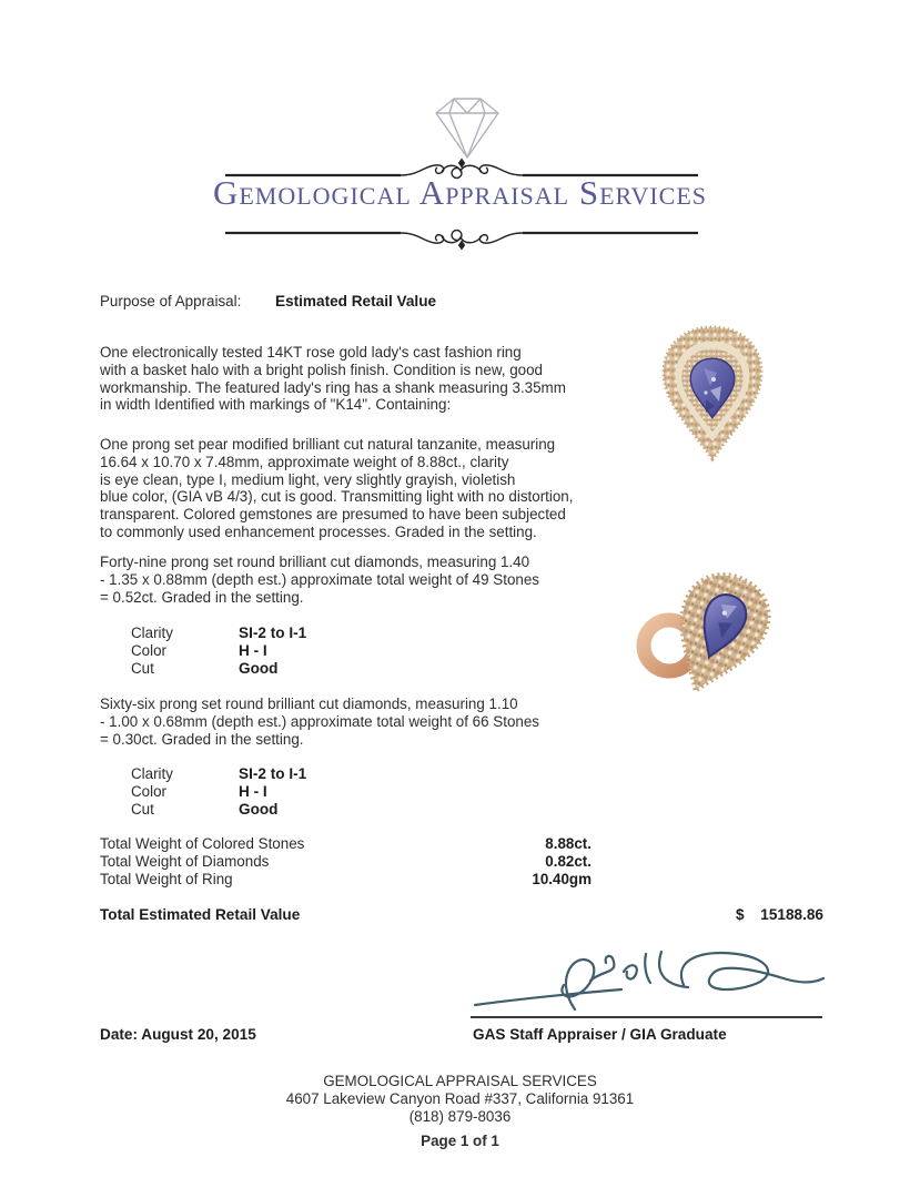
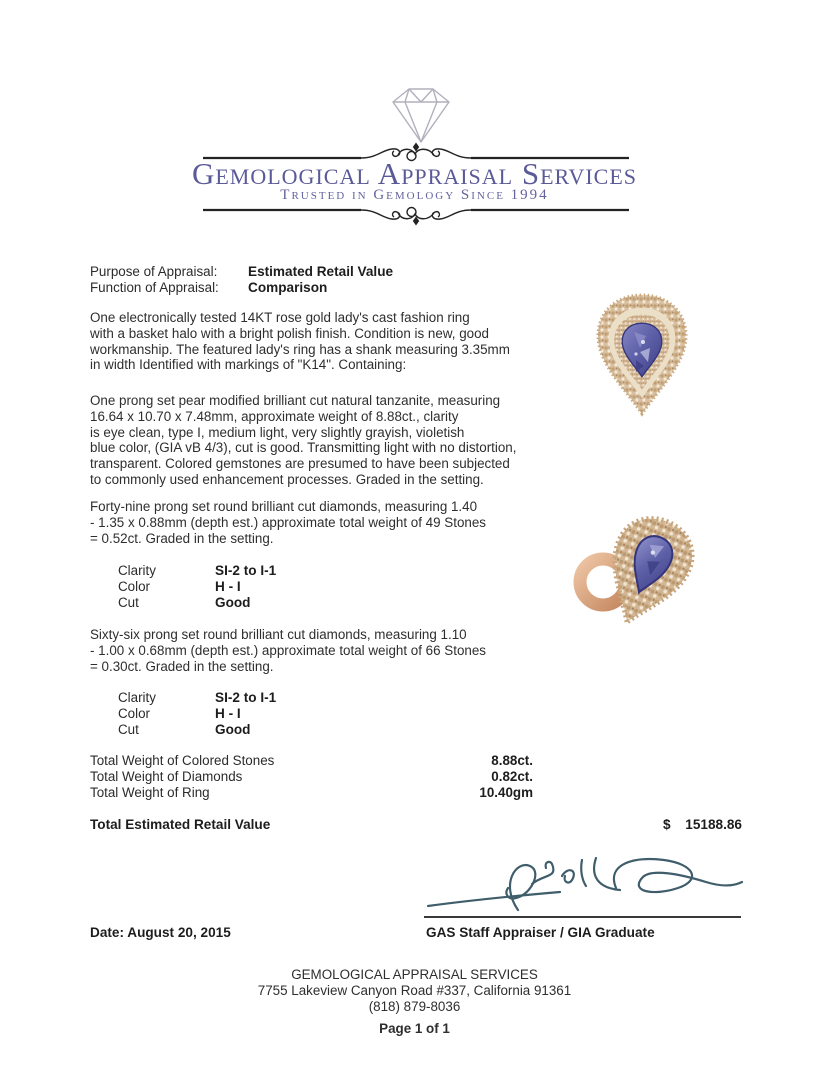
  Gemological Appraisal Services
+ Trusted in Gemology Since 1994
  Purpose of Appraisal: Estimated Retail Value
+ Function of Appraisal: Comparison
  One electronically tested 14KT rose gold lady's cast fashion ring
  with a basket halo with a bright polish finish. Condition is new, good
  workmanship. The featured lady's ring has a shank measuring 3.35mm
  in width Identified with markings of "K14". Containing:
  One prong set pear modified brilliant cut natural tanzanite, measuring
  16.64 x 10.70 x 7.48mm, approximate weight of 8.88ct., clarity
  is eye clean, type I, medium light, very slightly grayish, violetish
  blue color, (GIA vB 4/3), cut is good. Transmitting light with no distortion,
  transparent. Colored gemstones are presumed to have been subjected
  to commonly used enhancement processes. Graded in the setting.
  Forty-nine prong set round brilliant cut diamonds, measuring 1.40
  - 1.35 x 0.88mm (depth est.) approximate total weight of 49 Stones
  = 0.52ct. Graded in the setting.
  Clarity SI-2 to I-1
  Color H - I
  Cut Good
  Sixty-six prong set round brilliant cut diamonds, measuring 1.10
  - 1.00 x 0.68mm (depth est.) approximate total weight of 66 Stones
  = 0.30ct. Graded in the setting.
  Clarity SI-2 to I-1
  Color H - I
  Cut Good
  Total Weight of Colored Stones
  8.88ct.
  Total Weight of Diamonds
  0.82ct.
  Total Weight of Ring
  10.40gm
  Total Estimated Retail Value
  $
  15188.86
  Date: August 20, 2015
  GAS Staff Appraiser / GIA Graduate
  GEMOLOGICAL APPRAISAL SERVICES
- 4607 Lakeview Canyon Road #337, California 91361
+ 7755 Lakeview Canyon Road #337, California 91361
  (818) 879-8036
  Page 1 of 1
